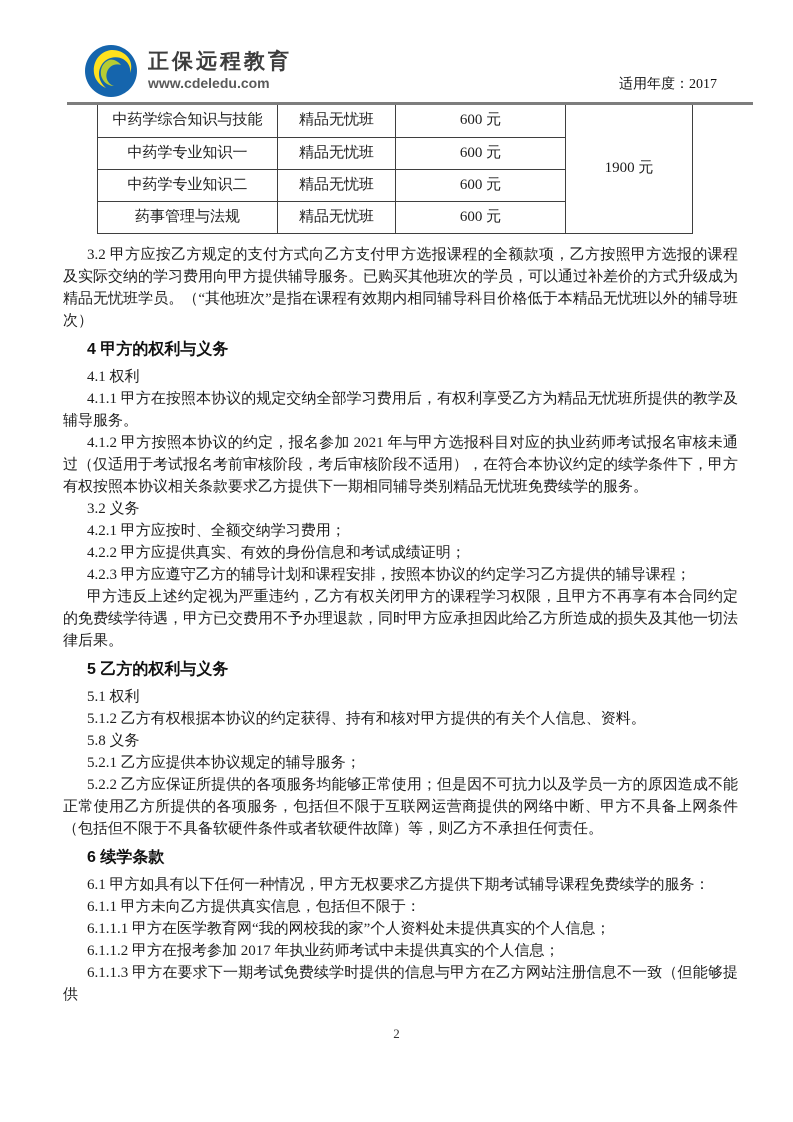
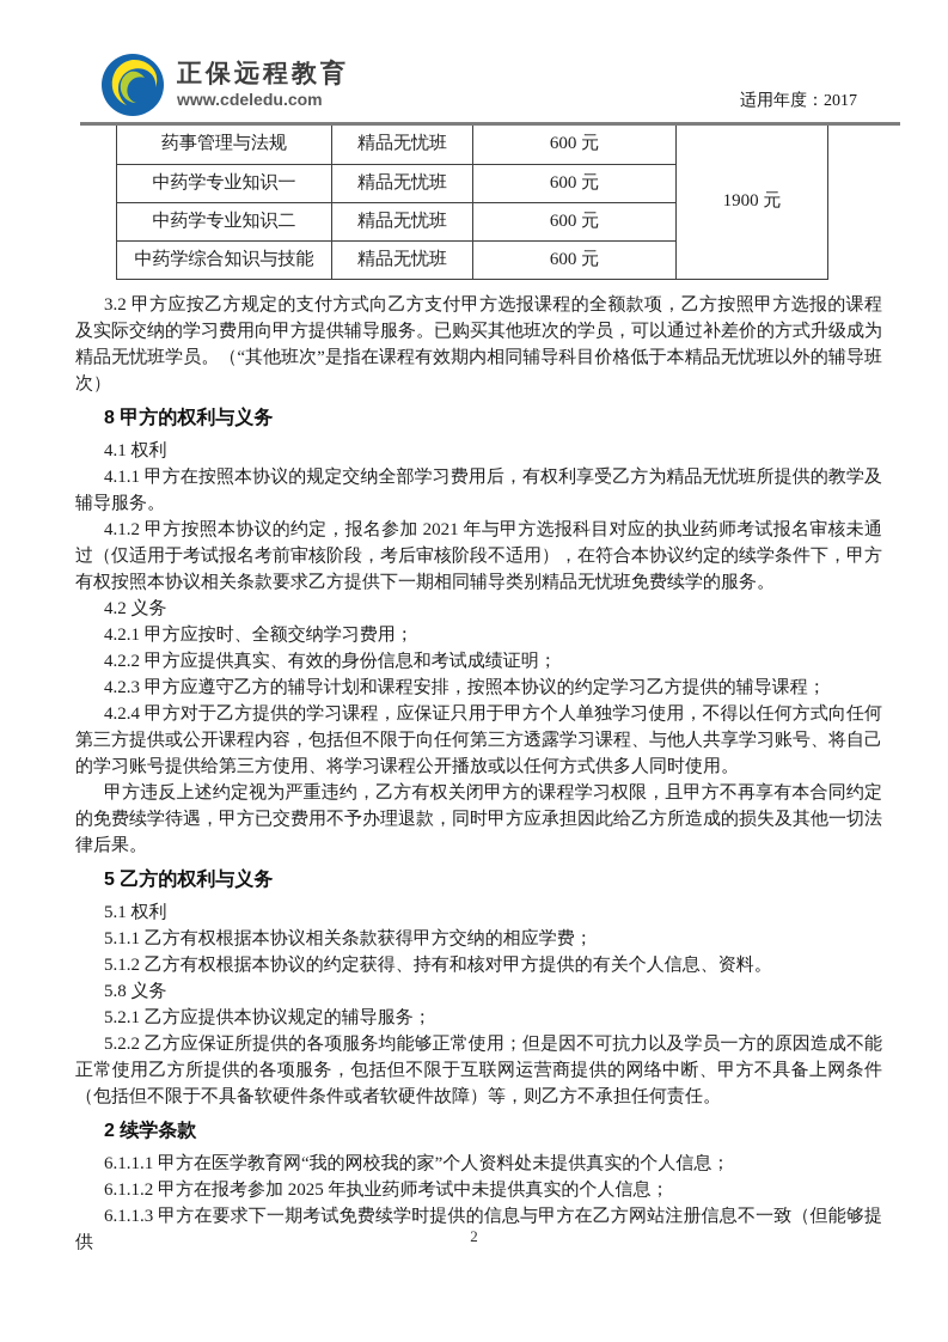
  正保远程教育
  www.cdeledu.com
  适用年度：2017
- 中药学综合知识与技能	精品无忧班	600 元	1900 元
+ 药事管理与法规	精品无忧班	600 元	1900 元
  中药学专业知识一	精品无忧班	600 元
  中药学专业知识二	精品无忧班	600 元
- 药事管理与法规	精品无忧班	600 元
+ 中药学综合知识与技能	精品无忧班	600 元
  3.2 甲方应按乙方规定的支付方式向乙方支付甲方选报课程的全额款项，乙方按照甲方选报的课程及实际交纳的学习费用向甲方提供辅导服务。已购买其他班次的学员，可以通过补差价的方式升级成为精品无忧班学员。（“其他班次”是指在课程有效期内相同辅导科目价格低于本精品无忧班以外的辅导班次）
- 4 甲方的权利与义务
+ 8 甲方的权利与义务
  4.1 权利
  4.1.1 甲方在按照本协议的规定交纳全部学习费用后，有权利享受乙方为精品无忧班所提供的教学及辅导服务。
  4.1.2 甲方按照本协议的约定，报名参加 2021 年与甲方选报科目对应的执业药师考试报名审核未通过（仅适用于考试报名考前审核阶段，考后审核阶段不适用），在符合本协议约定的续学条件下，甲方有权按照本协议相关条款要求乙方提供下一期相同辅导类别精品无忧班免费续学的服务。
- 3.2 义务
+ 4.2 义务
  4.2.1 甲方应按时、全额交纳学习费用；
  4.2.2 甲方应提供真实、有效的身份信息和考试成绩证明；
  4.2.3 甲方应遵守乙方的辅导计划和课程安排，按照本协议的约定学习乙方提供的辅导课程；
+ 4.2.4 甲方对于乙方提供的学习课程，应保证只用于甲方个人单独学习使用，不得以任何方式向任何第三方提供或公开课程内容，包括但不限于向任何第三方透露学习课程、与他人共享学习账号、将自己的学习账号提供给第三方使用、将学习课程公开播放或以任何方式供多人同时使用。
  甲方违反上述约定视为严重违约，乙方有权关闭甲方的课程学习权限，且甲方不再享有本合同约定的免费续学待遇，甲方已交费用不予办理退款，同时甲方应承担因此给乙方所造成的损失及其他一切法律后果。
  5 乙方的权利与义务
  5.1 权利
+ 5.1.1 乙方有权根据本协议相关条款获得甲方交纳的相应学费；
  5.1.2 乙方有权根据本协议的约定获得、持有和核对甲方提供的有关个人信息、资料。
  5.8 义务
  5.2.1 乙方应提供本协议规定的辅导服务；
  5.2.2 乙方应保证所提供的各项服务均能够正常使用；但是因不可抗力以及学员一方的原因造成不能正常使用乙方所提供的各项服务，包括但不限于互联网运营商提供的网络中断、甲方不具备上网条件（包括但不限于不具备软硬件条件或者软硬件故障）等，则乙方不承担任何责任。
- 6 续学条款
+ 2 续学条款
- 6.1 甲方如具有以下任何一种情况，甲方无权要求乙方提供下期考试辅导课程免费续学的服务：
- 6.1.1 甲方未向乙方提供真实信息，包括但不限于：
  6.1.1.1 甲方在医学教育网“我的网校我的家”个人资料处未提供真实的个人信息；
- 6.1.1.2 甲方在报考参加 2017 年执业药师考试中未提供真实的个人信息；
+ 6.1.1.2 甲方在报考参加 2025 年执业药师考试中未提供真实的个人信息；
  6.1.1.3 甲方在要求下一期考试免费续学时提供的信息与甲方在乙方网站注册信息不一致（但能够提供
  2
